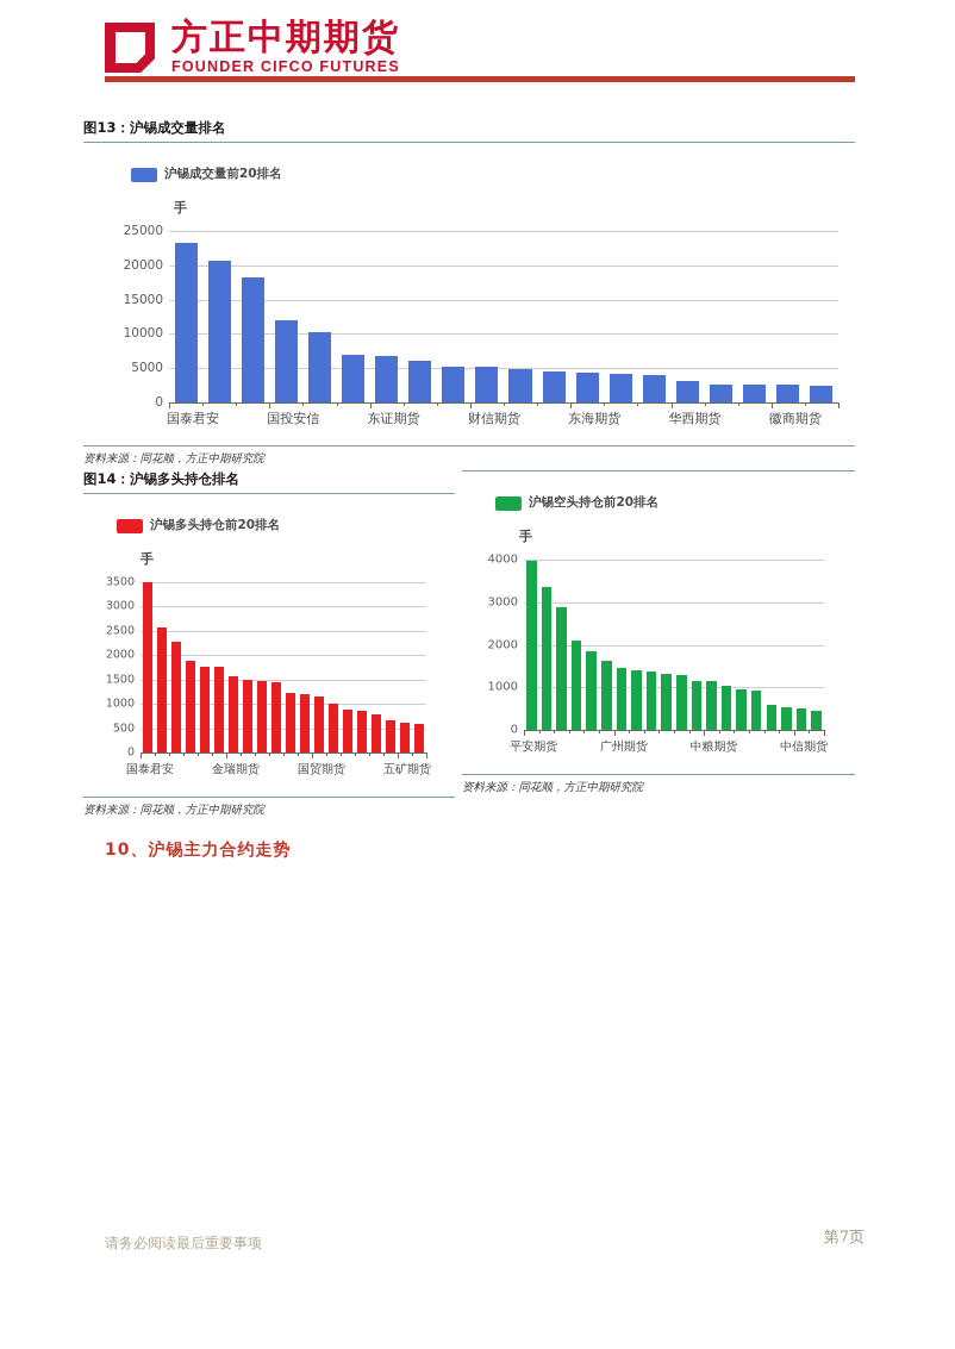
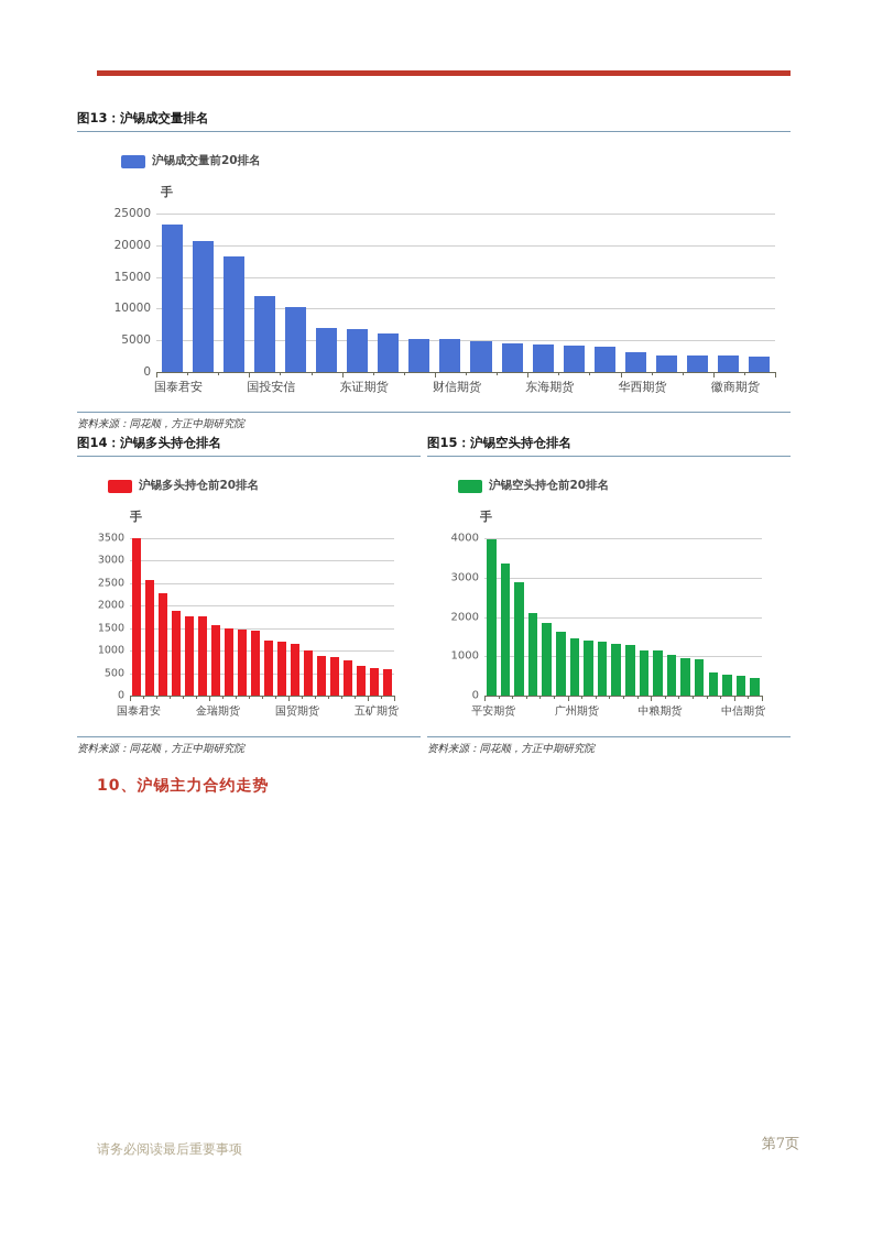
- 方正中期期货
- FOUNDER CIFCO FUTURES
  图13：沪锡成交量排名
  沪锡成交量前20排名
  手
  0
  5000
  10000
  15000
  20000
  25000
  国泰君安
  国投安信
  东证期货
  财信期货
  东海期货
  华西期货
  徽商期货
  资料来源：同花顺，方正中期研究院
  图14：沪锡多头持仓排名
  沪锡多头持仓前20排名
  手
  0
  500
  1000
  1500
  2000
  2500
  3000
  3500
  国泰君安
  金瑞期货
  国贸期货
  五矿期货
  资料来源：同花顺，方正中期研究院
+ 图15：沪锡空头持仓排名
  沪锡空头持仓前20排名
  手
  0
  1000
  2000
  3000
  4000
  平安期货
  广州期货
  中粮期货
  中信期货
  资料来源：同花顺，方正中期研究院
  10、沪锡主力合约走势
  请务必阅读最后重要事项
  第7页
